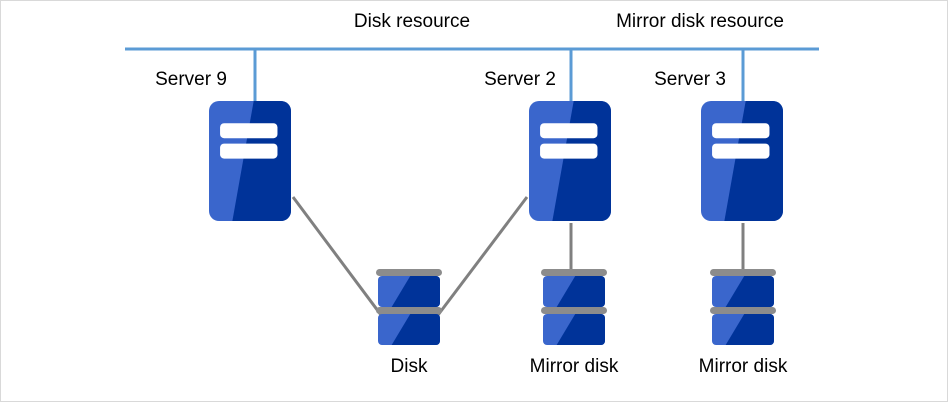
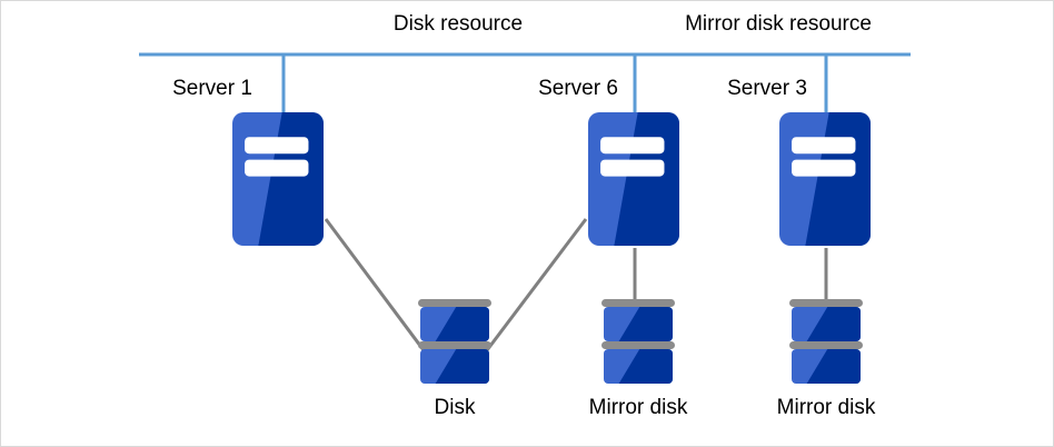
  Disk resource
  Mirror disk resource
- Server 9
+ Server 1
- Server 2
+ Server 6
  Server 3
  Disk
  Mirror disk
  Mirror disk
